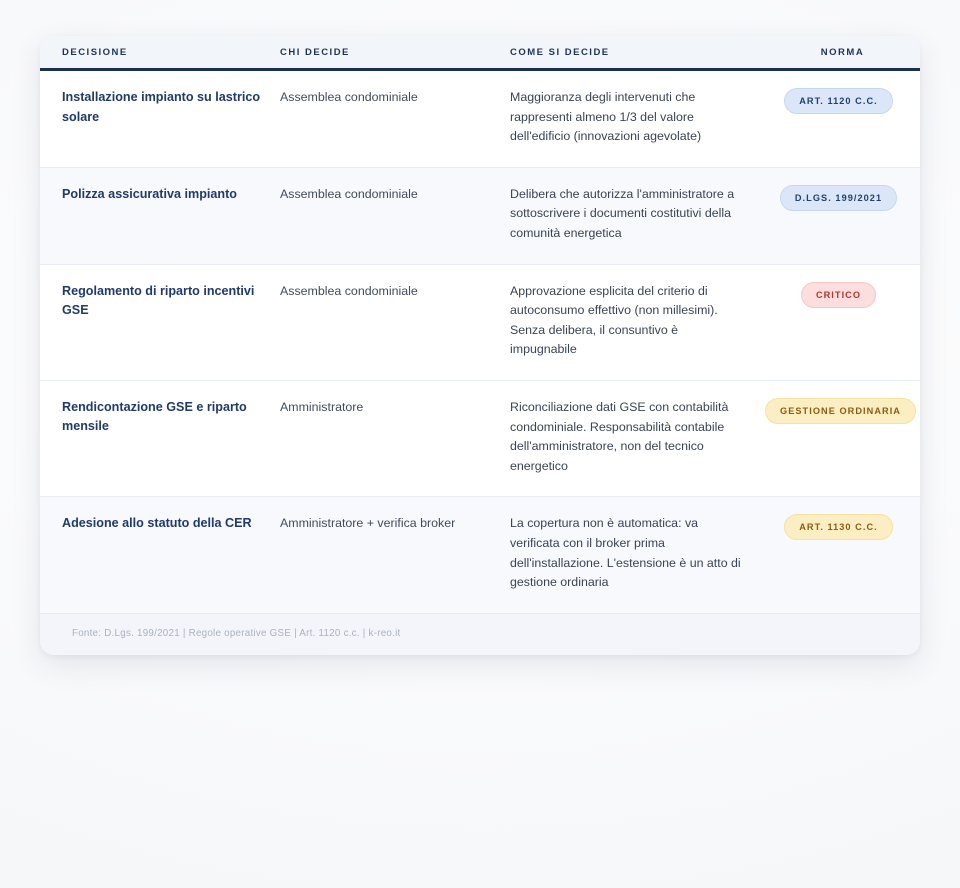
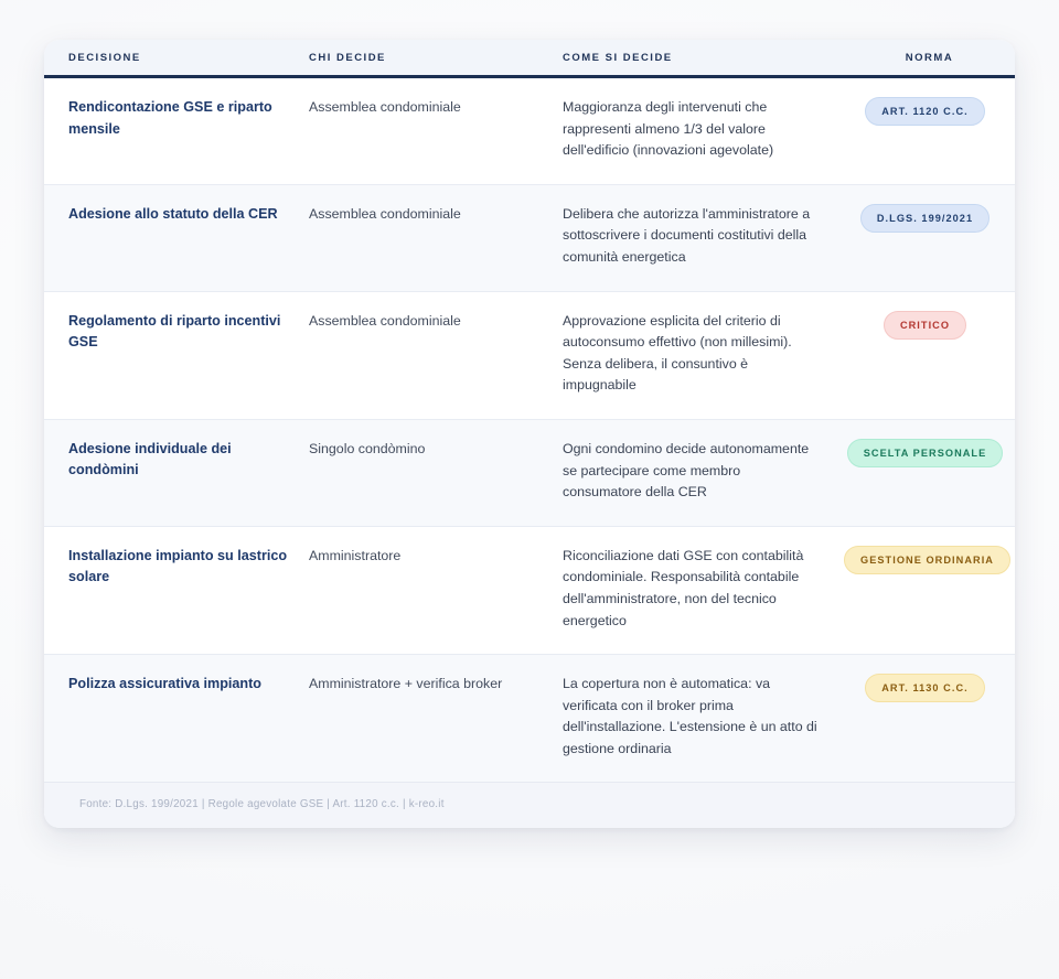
  DECISIONE	CHI DECIDE	COME SI DECIDE	NORMA
- Installazione impianto su lastrico solare	Assemblea condominiale	Maggioranza degli intervenuti che rappresenti almeno 1/3 del valore dell'edificio (innovazioni agevolate)	ART. 1120 C.C.
+ Rendicontazione GSE e riparto mensile	Assemblea condominiale	Maggioranza degli intervenuti che rappresenti almeno 1/3 del valore dell'edificio (innovazioni agevolate)	ART. 1120 C.C.
- Polizza assicurativa impianto	Assemblea condominiale	Delibera che autorizza l'amministratore a sottoscrivere i documenti costitutivi della comunità energetica	D.LGS. 199/2021
+ Adesione allo statuto della CER	Assemblea condominiale	Delibera che autorizza l'amministratore a sottoscrivere i documenti costitutivi della comunità energetica	D.LGS. 199/2021
  Regolamento di riparto incentivi GSE	Assemblea condominiale	Approvazione esplicita del criterio di autoconsumo effettivo (non millesimi). Senza delibera, il consuntivo è impugnabile	CRITICO
+ Adesione individuale dei condòmini	Singolo condòmino	Ogni condomino decide autonomamente se partecipare come membro consumatore della CER	SCELTA PERSONALE
- Rendicontazione GSE e riparto mensile	Amministratore	Riconciliazione dati GSE con contabilità condominiale. Responsabilità contabile dell'amministratore, non del tecnico energetico	GESTIONE ORDINARIA
+ Installazione impianto su lastrico solare	Amministratore	Riconciliazione dati GSE con contabilità condominiale. Responsabilità contabile dell'amministratore, non del tecnico energetico	GESTIONE ORDINARIA
- Adesione allo statuto della CER	Amministratore + verifica broker	La copertura non è automatica: va verificata con il broker prima dell'installazione. L'estensione è un atto di gestione ordinaria	ART. 1130 C.C.
+ Polizza assicurativa impianto	Amministratore + verifica broker	La copertura non è automatica: va verificata con il broker prima dell'installazione. L'estensione è un atto di gestione ordinaria	ART. 1130 C.C.
- Fonte: D.Lgs. 199/2021 | Regole operative GSE | Art. 1120 c.c. | k-reo.it
+ Fonte: D.Lgs. 199/2021 | Regole agevolate GSE | Art. 1120 c.c. | k-reo.it
